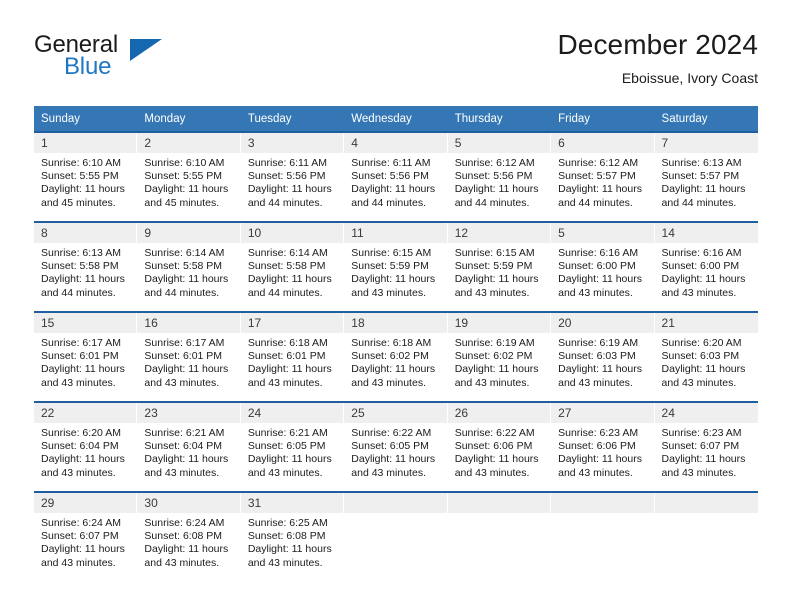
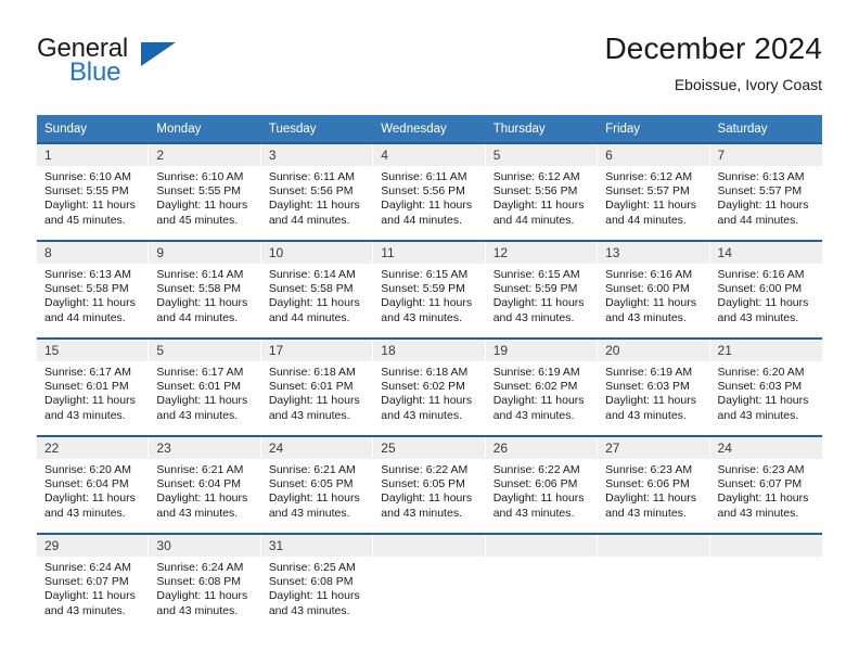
  General
  Blue
  December 2024
  Eboissue, Ivory Coast
  Sunday	Monday	Tuesday	Wednesday	Thursday	Friday	Saturday
  1Sunrise: 6:10 AMSunset: 5:55 PMDaylight: 11 hoursand 45 minutes.	2Sunrise: 6:10 AMSunset: 5:55 PMDaylight: 11 hoursand 45 minutes.	3Sunrise: 6:11 AMSunset: 5:56 PMDaylight: 11 hoursand 44 minutes.	4Sunrise: 6:11 AMSunset: 5:56 PMDaylight: 11 hoursand 44 minutes.	5Sunrise: 6:12 AMSunset: 5:56 PMDaylight: 11 hoursand 44 minutes.	6Sunrise: 6:12 AMSunset: 5:57 PMDaylight: 11 hoursand 44 minutes.	7Sunrise: 6:13 AMSunset: 5:57 PMDaylight: 11 hoursand 44 minutes.
- 8Sunrise: 6:13 AMSunset: 5:58 PMDaylight: 11 hoursand 44 minutes.	9Sunrise: 6:14 AMSunset: 5:58 PMDaylight: 11 hoursand 44 minutes.	10Sunrise: 6:14 AMSunset: 5:58 PMDaylight: 11 hoursand 44 minutes.	11Sunrise: 6:15 AMSunset: 5:59 PMDaylight: 11 hoursand 43 minutes.	12Sunrise: 6:15 AMSunset: 5:59 PMDaylight: 11 hoursand 43 minutes.	5Sunrise: 6:16 AMSunset: 6:00 PMDaylight: 11 hoursand 43 minutes.	14Sunrise: 6:16 AMSunset: 6:00 PMDaylight: 11 hoursand 43 minutes.
+ 8Sunrise: 6:13 AMSunset: 5:58 PMDaylight: 11 hoursand 44 minutes.	9Sunrise: 6:14 AMSunset: 5:58 PMDaylight: 11 hoursand 44 minutes.	10Sunrise: 6:14 AMSunset: 5:58 PMDaylight: 11 hoursand 44 minutes.	11Sunrise: 6:15 AMSunset: 5:59 PMDaylight: 11 hoursand 43 minutes.	12Sunrise: 6:15 AMSunset: 5:59 PMDaylight: 11 hoursand 43 minutes.	13Sunrise: 6:16 AMSunset: 6:00 PMDaylight: 11 hoursand 43 minutes.	14Sunrise: 6:16 AMSunset: 6:00 PMDaylight: 11 hoursand 43 minutes.
- 15Sunrise: 6:17 AMSunset: 6:01 PMDaylight: 11 hoursand 43 minutes.	16Sunrise: 6:17 AMSunset: 6:01 PMDaylight: 11 hoursand 43 minutes.	17Sunrise: 6:18 AMSunset: 6:01 PMDaylight: 11 hoursand 43 minutes.	18Sunrise: 6:18 AMSunset: 6:02 PMDaylight: 11 hoursand 43 minutes.	19Sunrise: 6:19 AMSunset: 6:02 PMDaylight: 11 hoursand 43 minutes.	20Sunrise: 6:19 AMSunset: 6:03 PMDaylight: 11 hoursand 43 minutes.	21Sunrise: 6:20 AMSunset: 6:03 PMDaylight: 11 hoursand 43 minutes.
+ 15Sunrise: 6:17 AMSunset: 6:01 PMDaylight: 11 hoursand 43 minutes.	5Sunrise: 6:17 AMSunset: 6:01 PMDaylight: 11 hoursand 43 minutes.	17Sunrise: 6:18 AMSunset: 6:01 PMDaylight: 11 hoursand 43 minutes.	18Sunrise: 6:18 AMSunset: 6:02 PMDaylight: 11 hoursand 43 minutes.	19Sunrise: 6:19 AMSunset: 6:02 PMDaylight: 11 hoursand 43 minutes.	20Sunrise: 6:19 AMSunset: 6:03 PMDaylight: 11 hoursand 43 minutes.	21Sunrise: 6:20 AMSunset: 6:03 PMDaylight: 11 hoursand 43 minutes.
  22Sunrise: 6:20 AMSunset: 6:04 PMDaylight: 11 hoursand 43 minutes.	23Sunrise: 6:21 AMSunset: 6:04 PMDaylight: 11 hoursand 43 minutes.	24Sunrise: 6:21 AMSunset: 6:05 PMDaylight: 11 hoursand 43 minutes.	25Sunrise: 6:22 AMSunset: 6:05 PMDaylight: 11 hoursand 43 minutes.	26Sunrise: 6:22 AMSunset: 6:06 PMDaylight: 11 hoursand 43 minutes.	27Sunrise: 6:23 AMSunset: 6:06 PMDaylight: 11 hoursand 43 minutes.	24Sunrise: 6:23 AMSunset: 6:07 PMDaylight: 11 hoursand 43 minutes.
  29Sunrise: 6:24 AMSunset: 6:07 PMDaylight: 11 hoursand 43 minutes.	30Sunrise: 6:24 AMSunset: 6:08 PMDaylight: 11 hoursand 43 minutes.	31Sunrise: 6:25 AMSunset: 6:08 PMDaylight: 11 hoursand 43 minutes.
